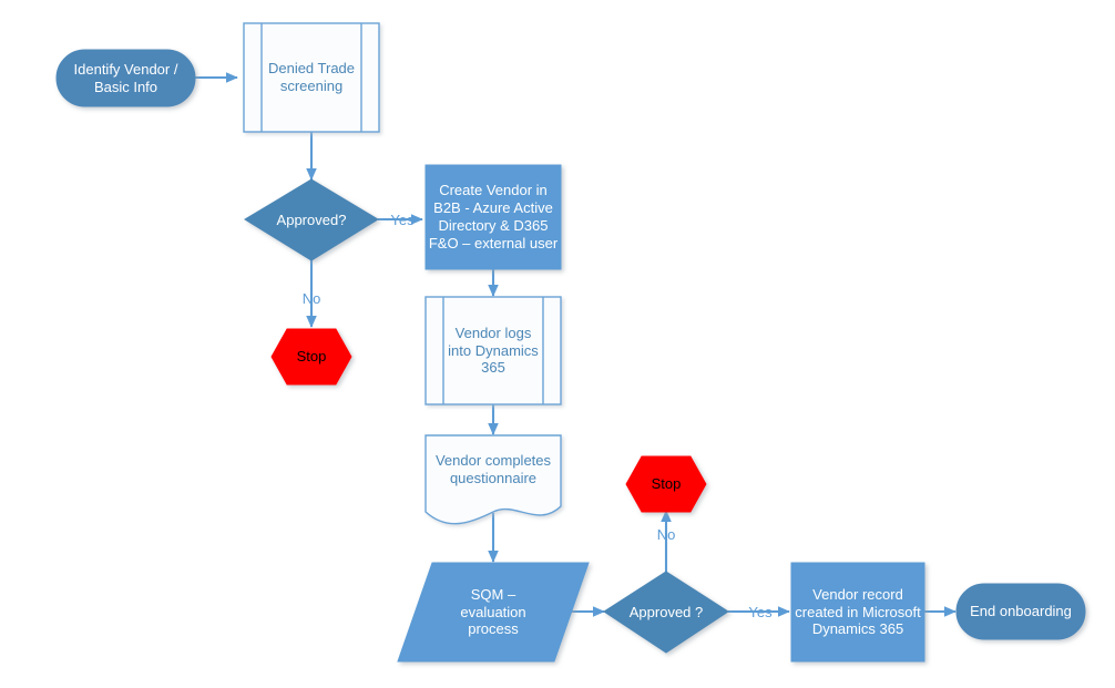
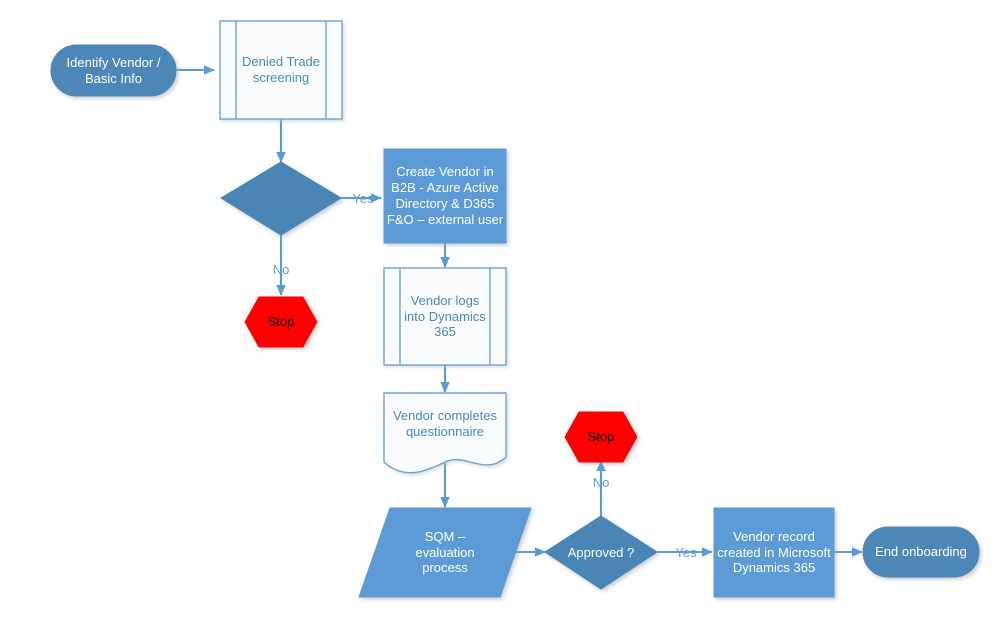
  Identify Vendor /
  Basic Info
  Denied Trade
  screening
- Approved?
  Stop
  Create Vendor in
  B2B - Azure Active
  Directory & D365
  F&O – external user
  Vendor logs
  into Dynamics
  365
  Vendor completes
  questionnaire
  SQM –
  evaluation
  process
  Approved ?
  Stop
  Vendor record
  created in Microsoft
  Dynamics 365
  End onboarding
  Yes
  No
  No
  Yes
